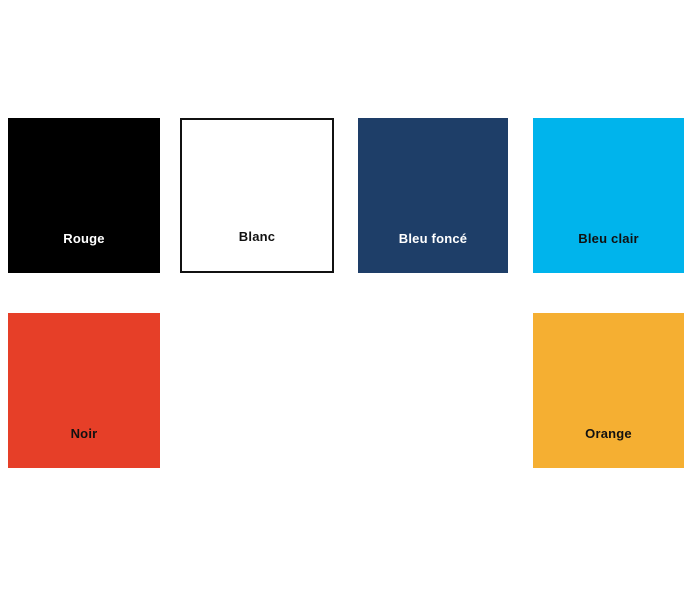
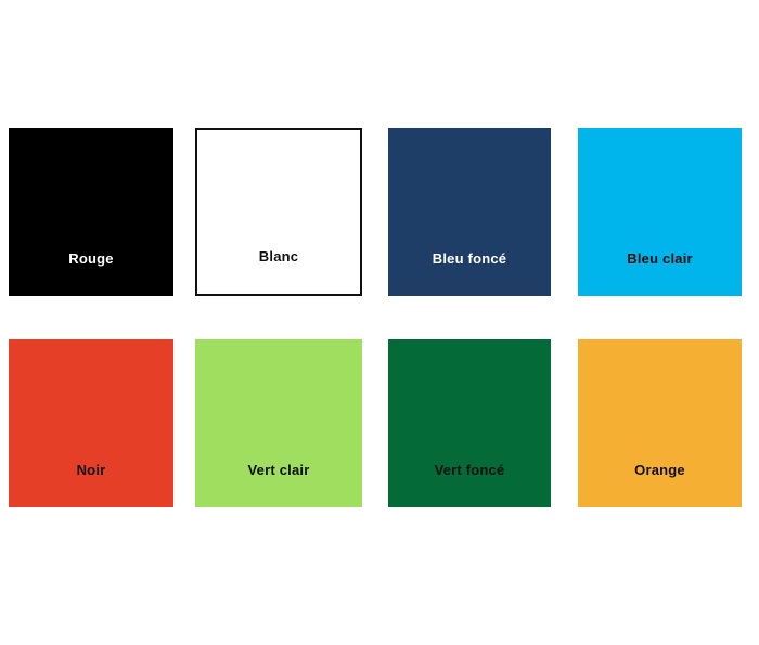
  Rouge
  Blanc
  Bleu foncé
  Bleu clair
  Noir
+ Vert clair
+ Vert foncé
  Orange
